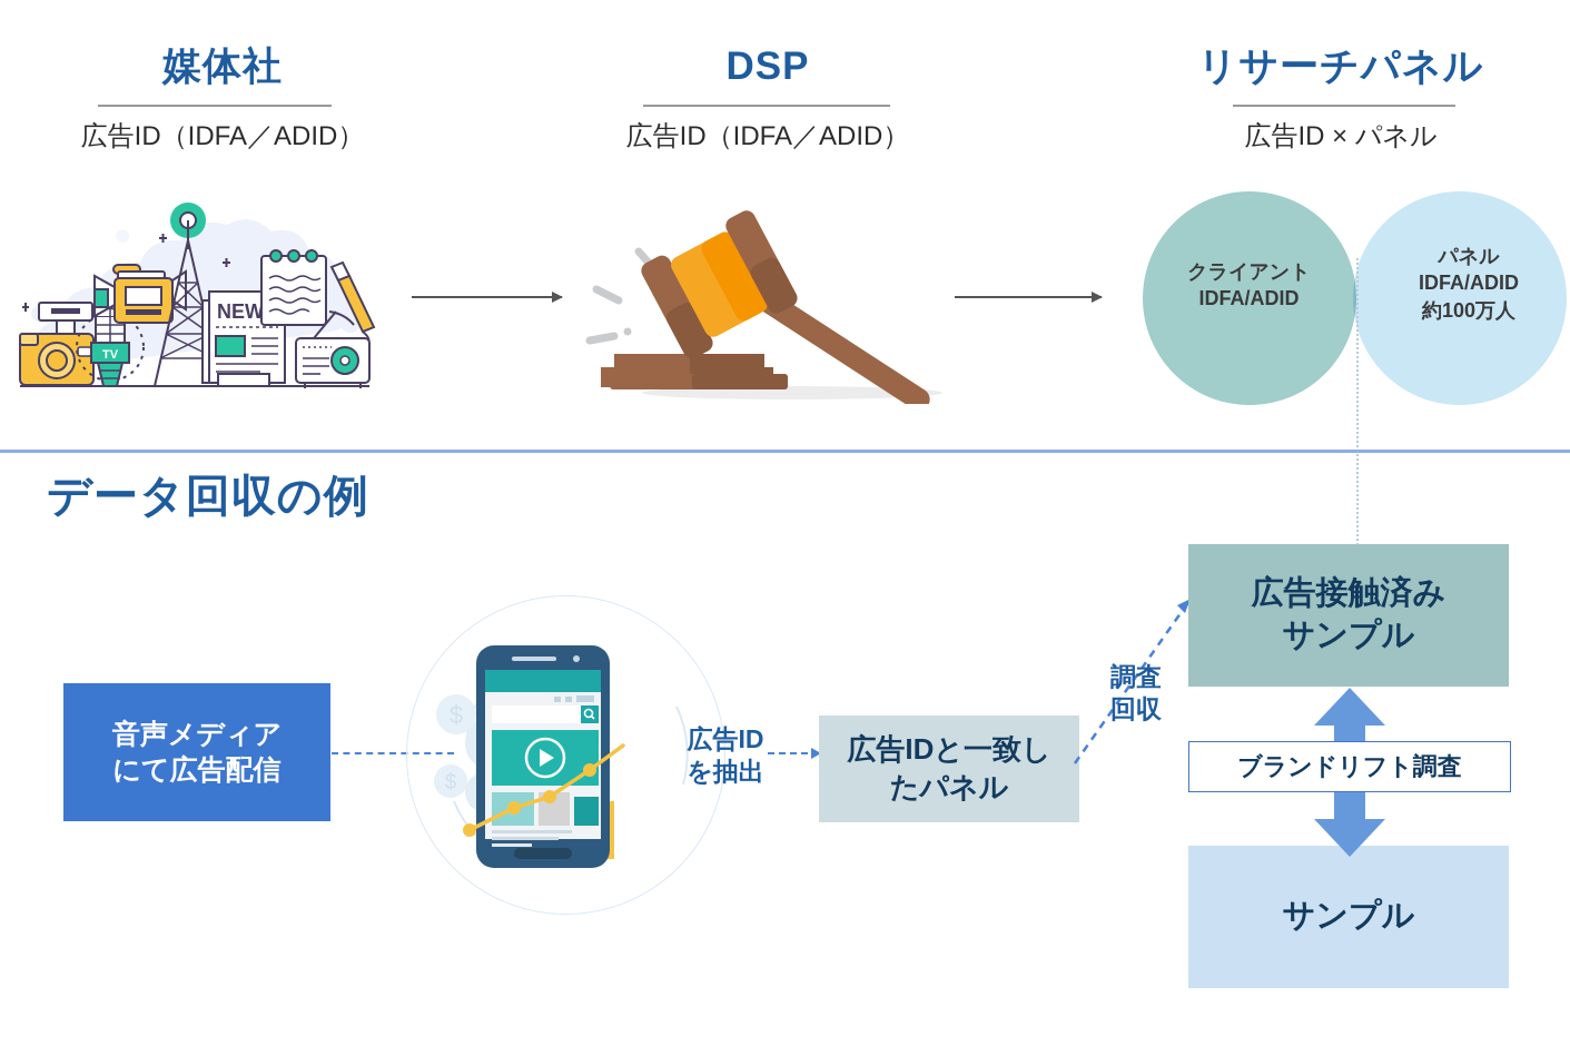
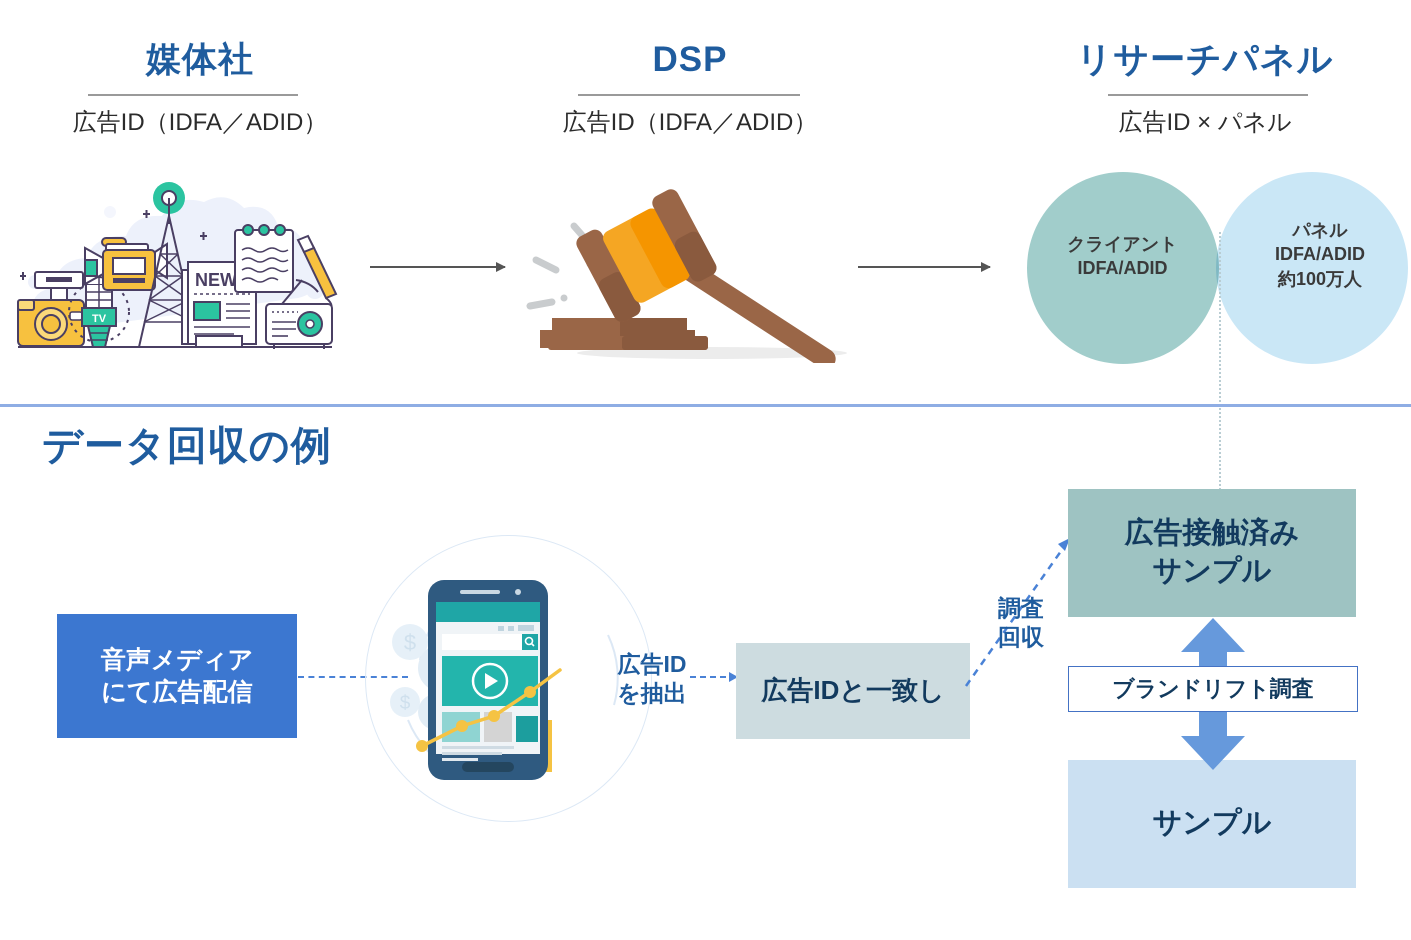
  媒体社
  広告ID（IDFA／ADID）
  TV
  NEW
  DSP
  広告ID（IDFA／ADID）
  リサーチパネル
  広告ID × パネル
  クライアント
  IDFA/ADID
  パネル
  IDFA/ADID
  約100万人
  データ回収の例
  音声メディア
  にて広告配信
  広告ID
  を抽出
  広告IDと一致し
- たパネル
  調査
  回収
  広告接触済み
  サンプル
  ブランドリフト調査
  サンプル
